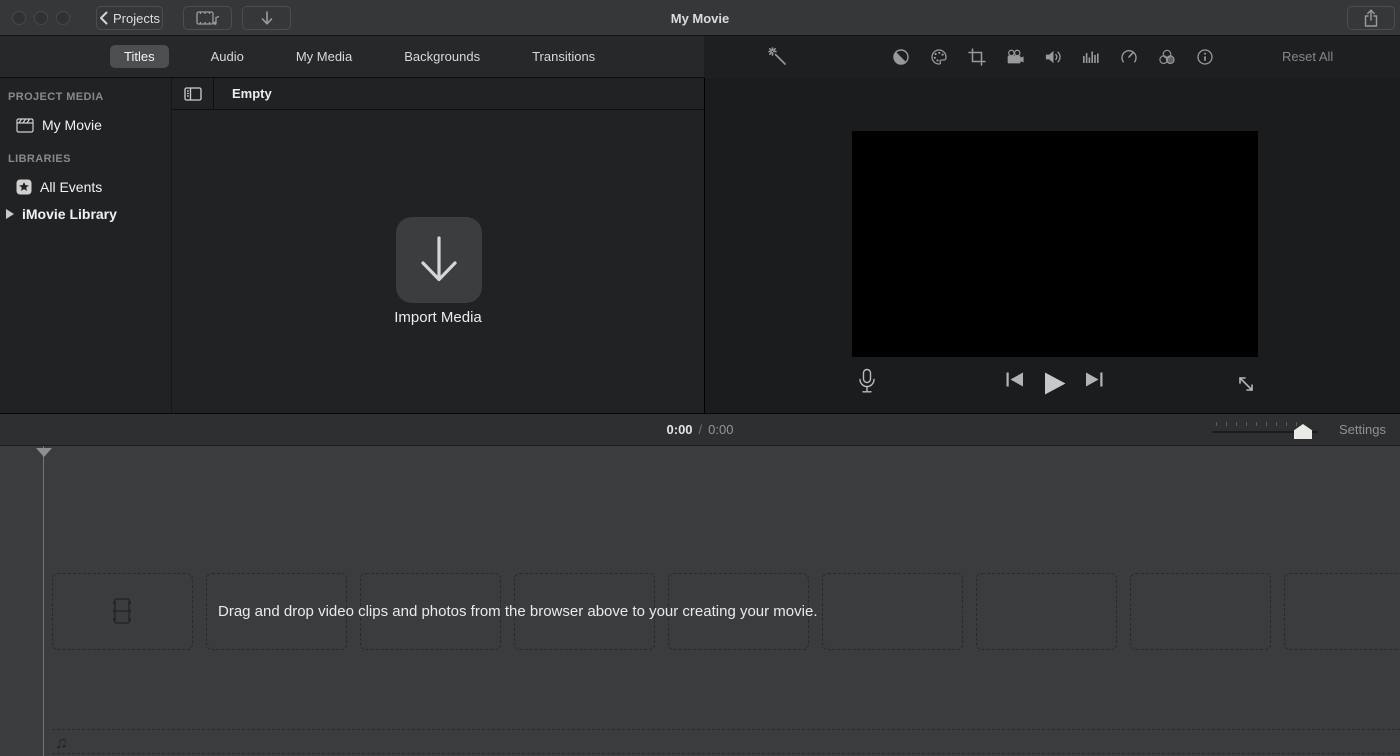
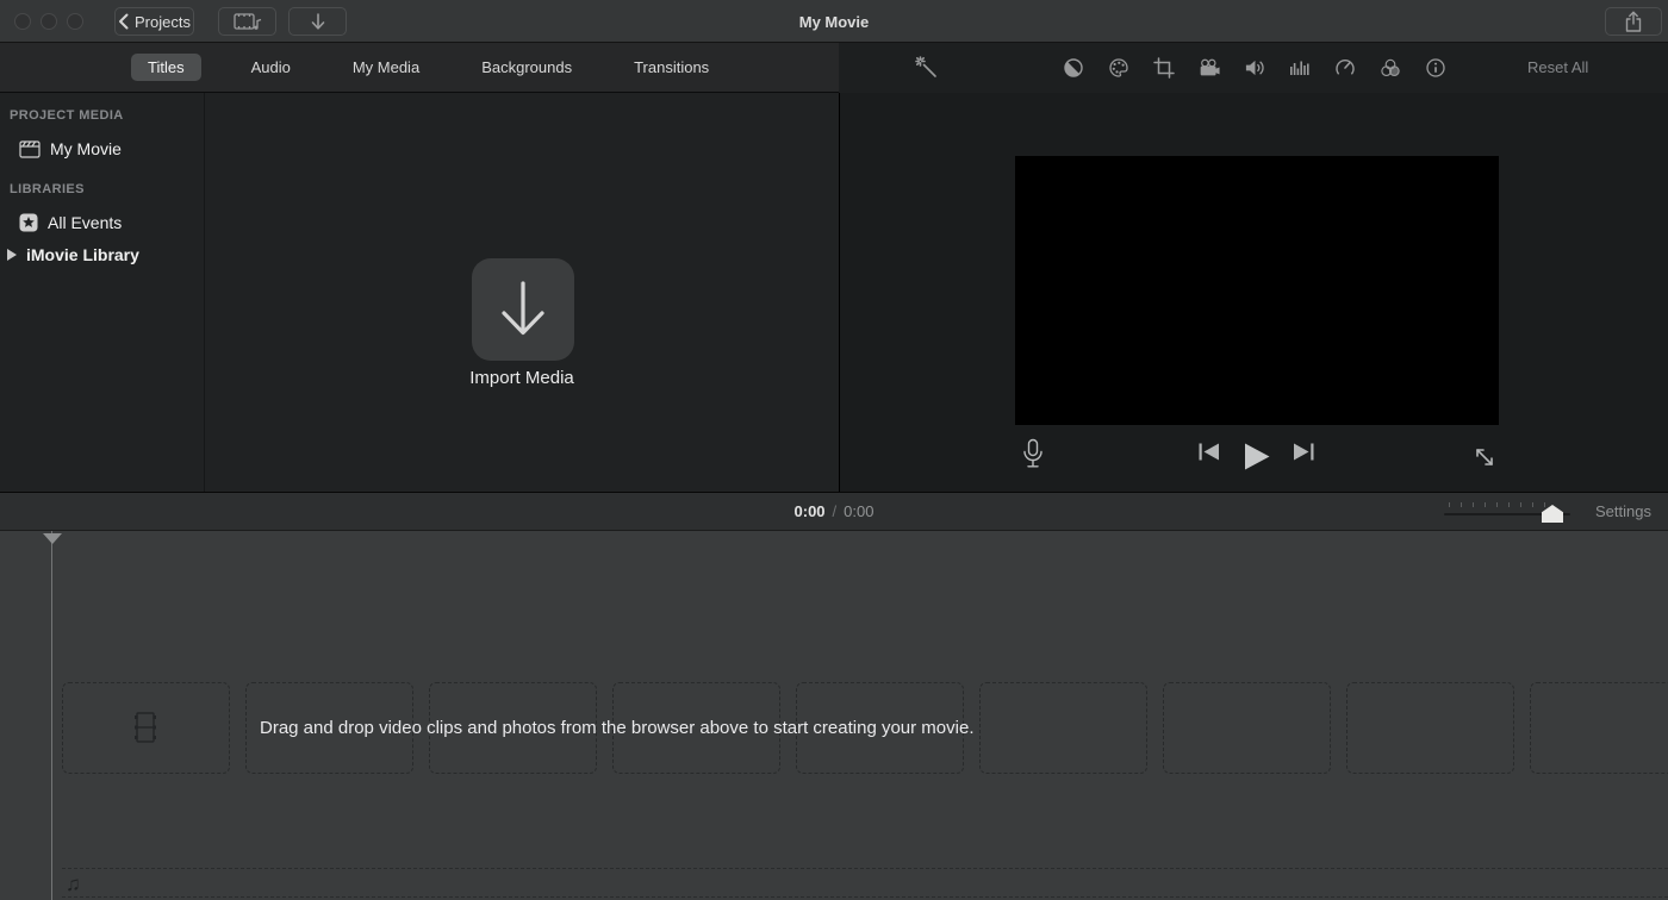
  Projects
  My Movie
  Titles
  Audio
  My Media
  Backgrounds
  Transitions
  Reset All
  PROJECT MEDIA
  My Movie
  LIBRARIES
  All Events
  iMovie Library
- Empty
  Import Media
  0:00
  /
  0:00
  Settings
- Drag and drop video clips and photos from the browser above to your creating your movie.
+ Drag and drop video clips and photos from the browser above to start creating your movie.
  ♫
